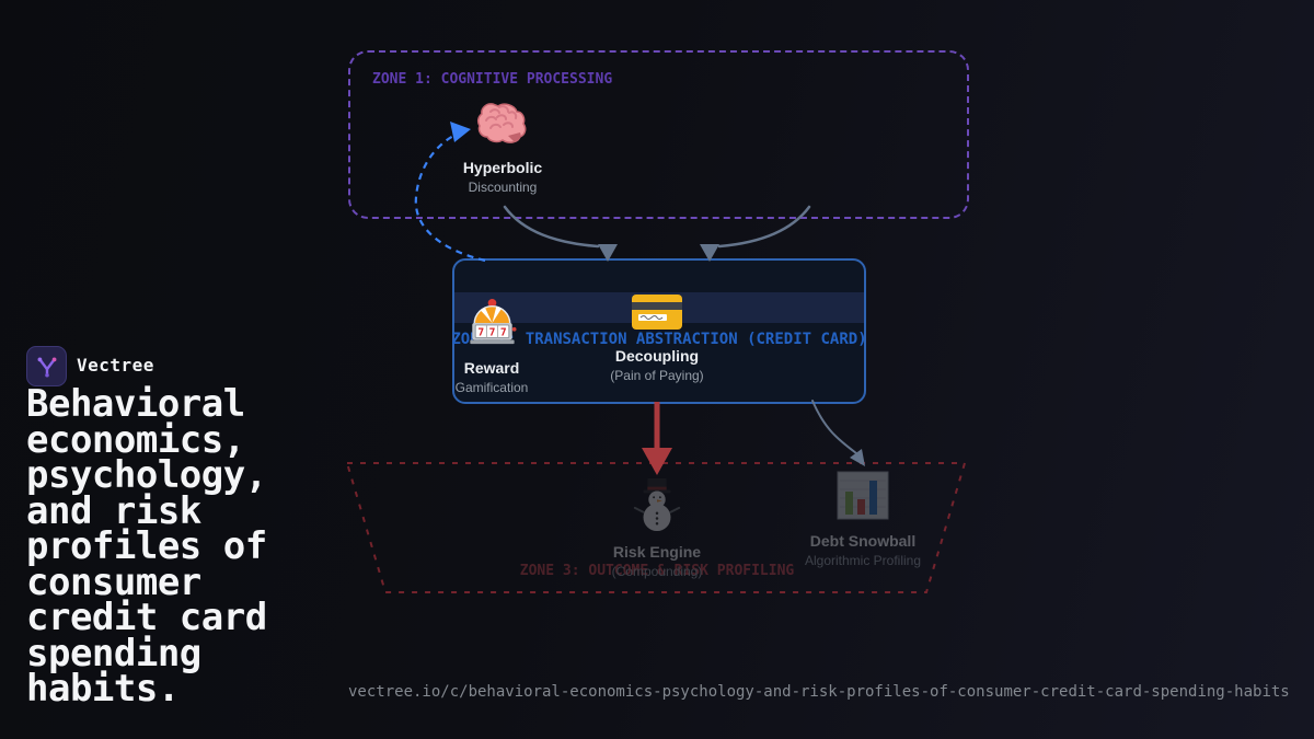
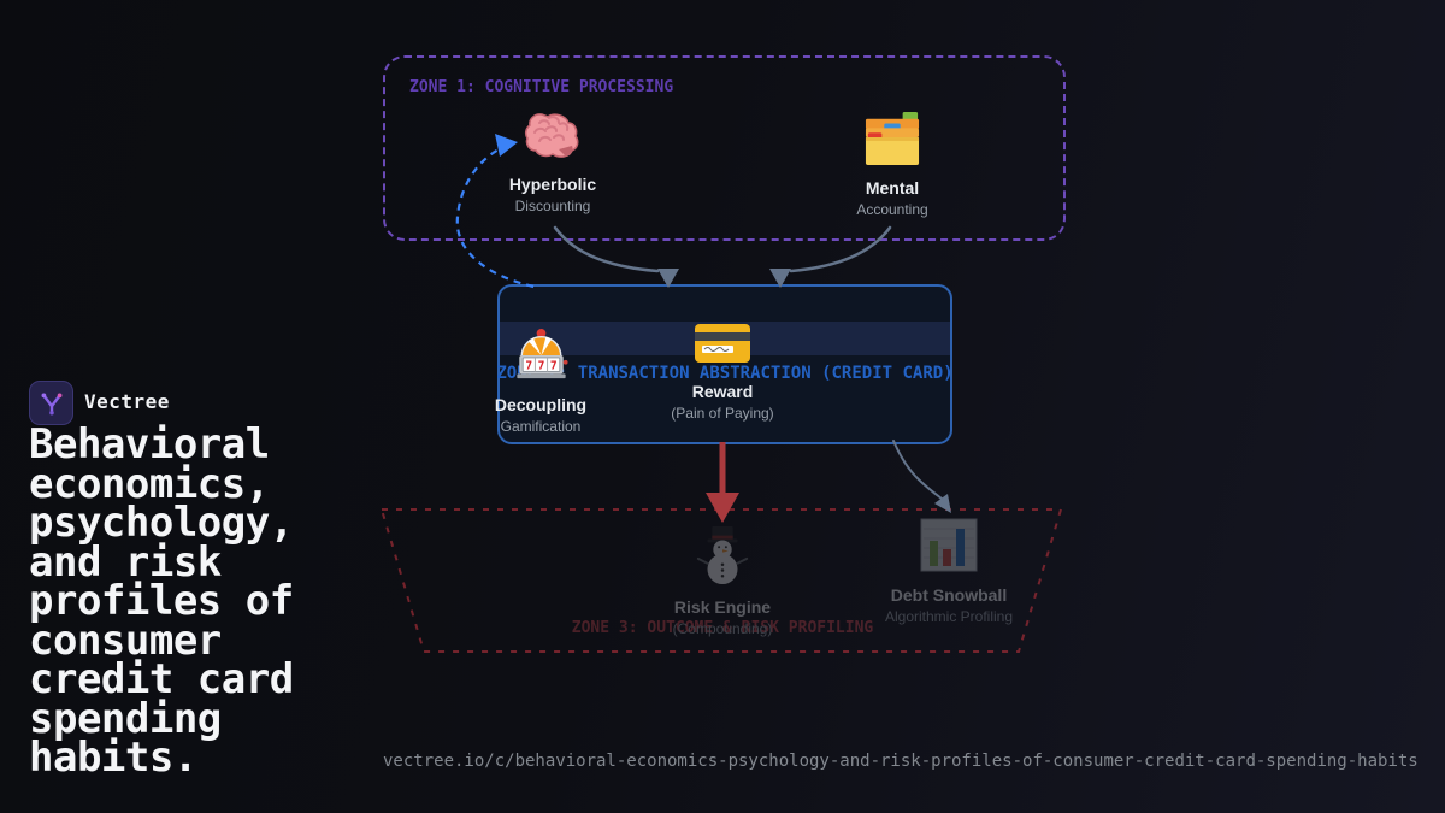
  Vectree
  Behavioral
  economics,
  psychology,
  and risk
  profiles of
  consumer
  credit card
  spending
  habits.
  ZONE 1: COGNITIVE PROCESSING
  Hyperbolic
  Discounting
+ Mental
+ Accounting
  ZO: TRANSACTION ABSTRACTION (CREDIT CARD)
  7
  7
  7
- Reward
+ Decoupling
  Gamification
- Decoupling
+ Reward
  (Pain of Paying)
  ZONE 3: OUTCOME & RISK PROFILING
  Risk Engine
  (Compounding)
  Debt Snowball
  Algorithmic Profiling
  vectree.io/c/behavioral-economics-psychology-and-risk-profiles-of-consumer-credit-card-spending-habits
